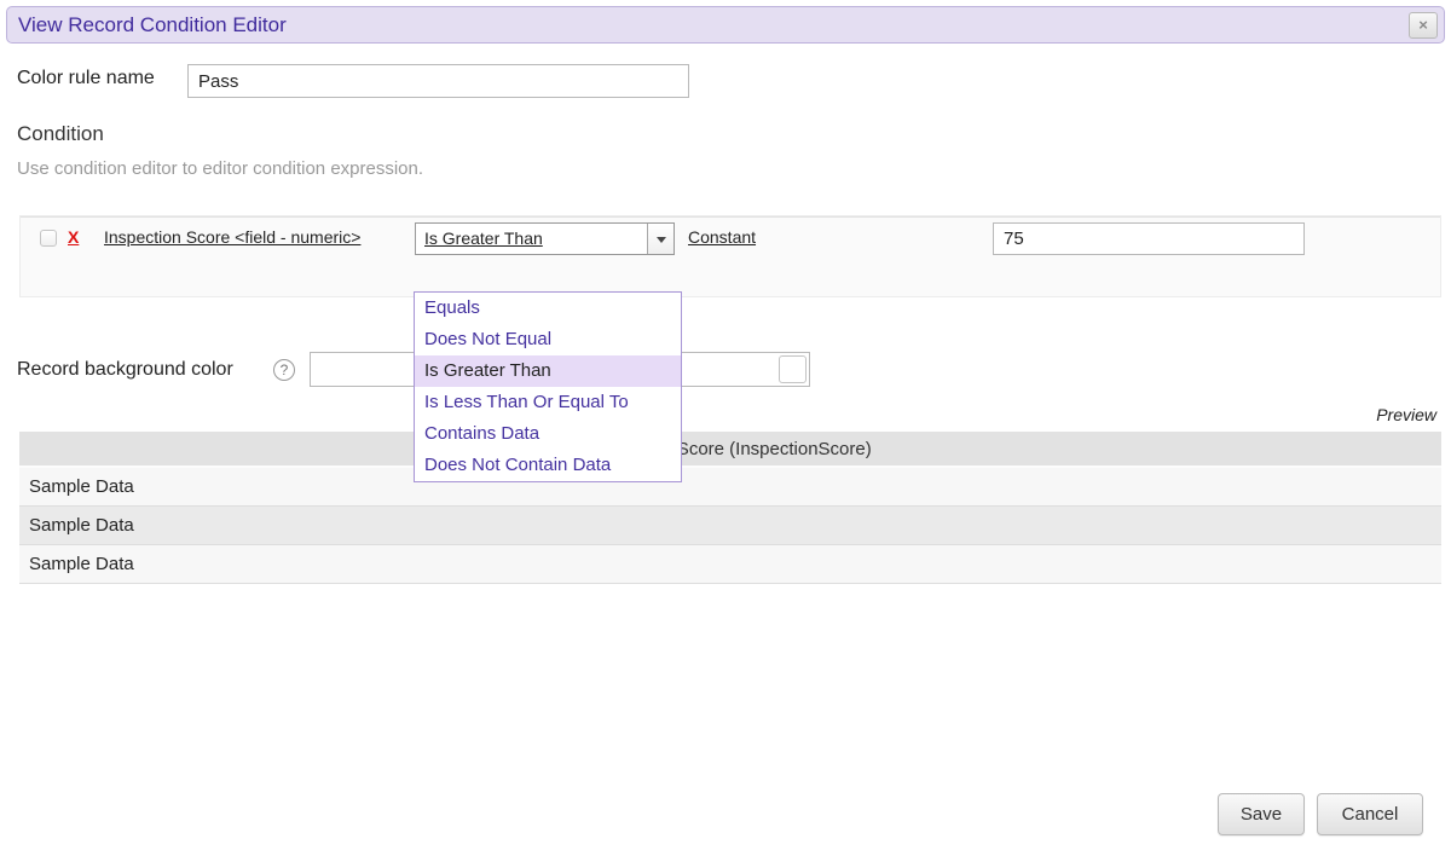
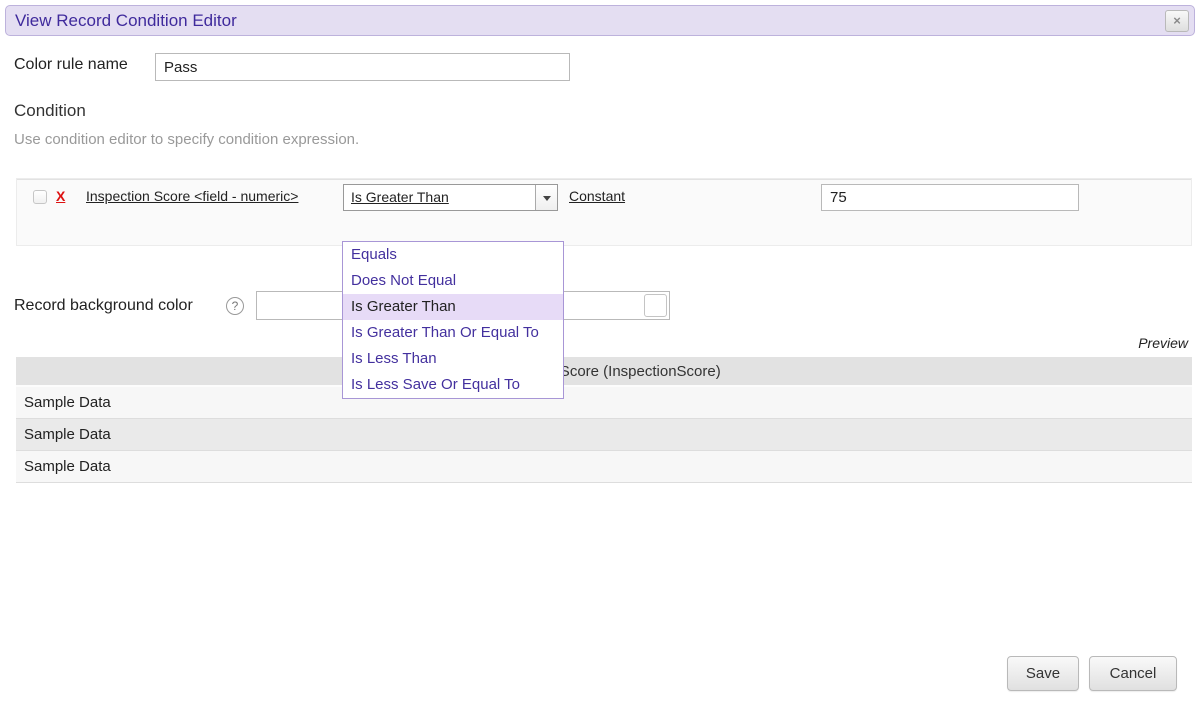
  View Record Condition Editor
  ×
  Color rule name
  Pass
  Condition
- Use condition editor to editor condition expression.
+ Use condition editor to specify condition expression.
  X
  Inspection Score <field - numeric>
  Is Greater Than
  Constant
  75
  Record background color
  ?
  Preview
  Sample Data
  Sample Data
  Sample Data
  Equals
  Does Not Equal
  Is Greater Than
+ Is Greater Than Or Equal To
+ Is Less Than
- Is Less Than Or Equal To
+ Is Less Save Or Equal To
- Contains Data
- Does Not Contain Data
  Save
  Cancel
